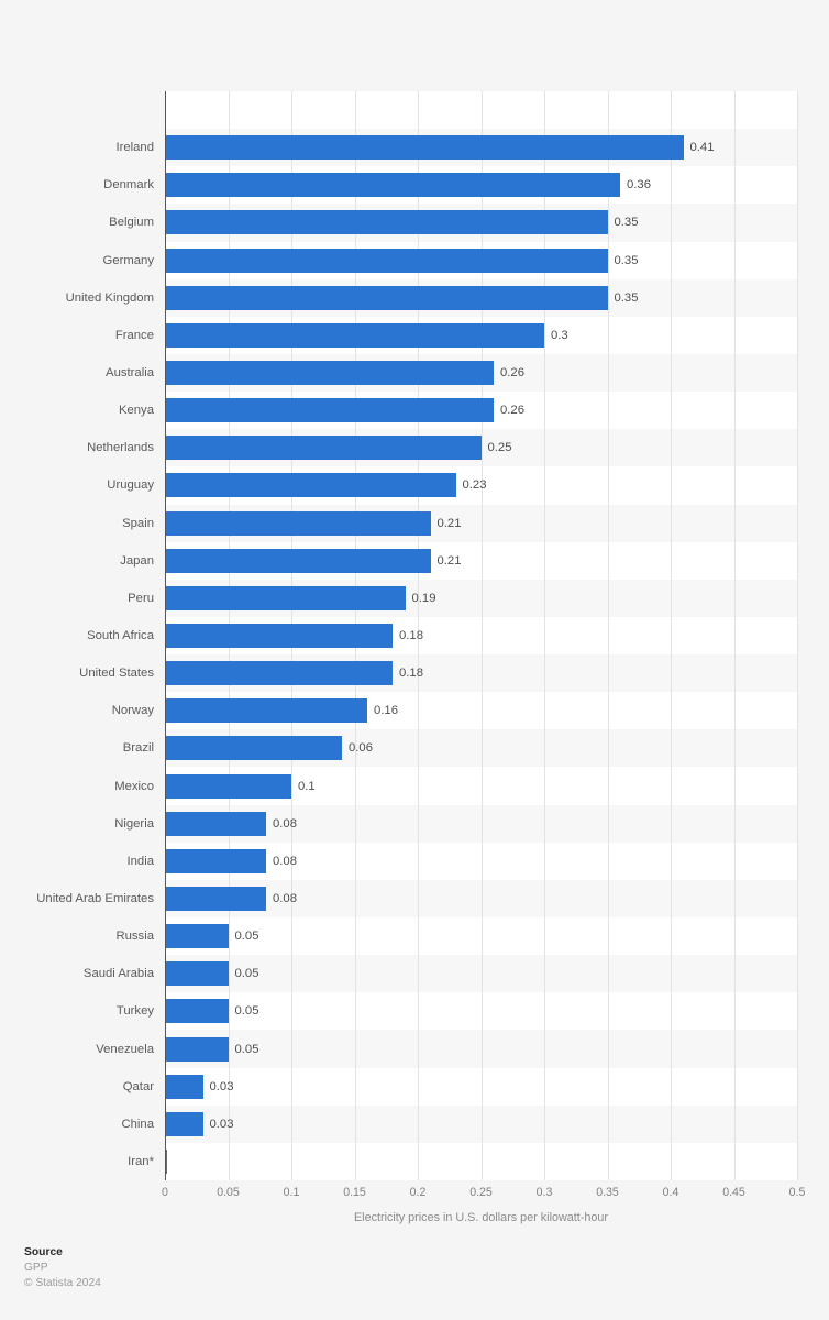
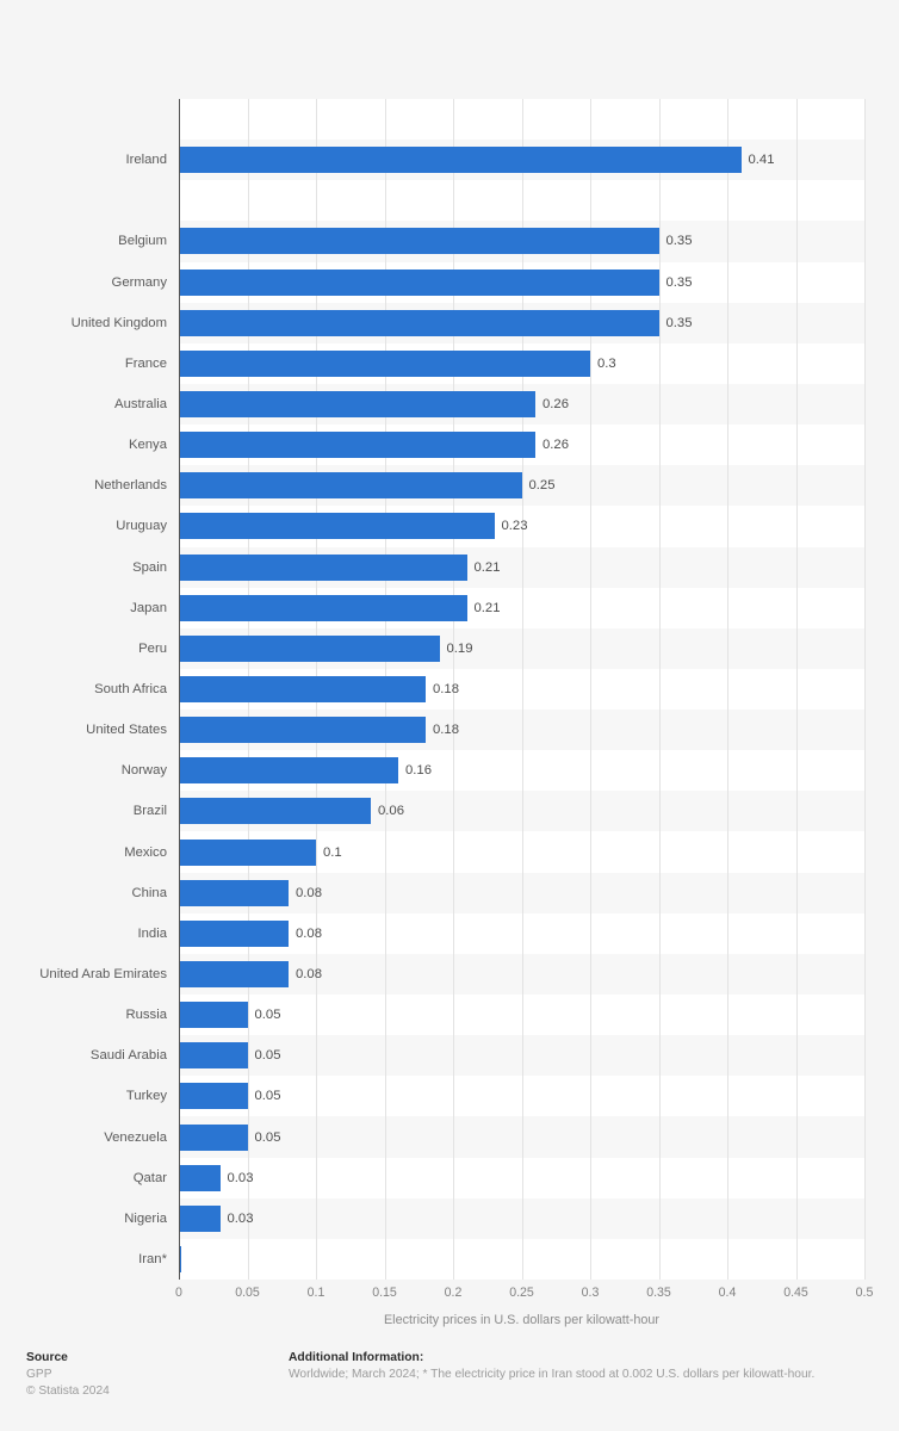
  Ireland
  0.41
- Denmark
- 0.36
  Belgium
  0.35
  Germany
  0.35
  United Kingdom
  0.35
  France
  0.3
  Australia
  0.26
  Kenya
  0.26
  Netherlands
  0.25
  Uruguay
  0.23
  Spain
  0.21
  Japan
  0.21
  Peru
  0.19
  South Africa
  0.18
  United States
  0.18
  Norway
  0.16
  Brazil
  0.06
  Mexico
  0.1
- Nigeria
+ China
  0.08
  India
  0.08
  United Arab Emirates
  0.08
  Russia
  0.05
  Saudi Arabia
  0.05
  Turkey
  0.05
  Venezuela
  0.05
  Qatar
  0.03
- China
+ Nigeria
  0.03
  Iran*
  0
  0.05
  0.1
  0.15
  0.2
  0.25
  0.3
  0.35
  0.4
  0.45
  0.5
  Electricity prices in U.S. dollars per kilowatt-hour
  Source
  GPP
  © Statista 2024
+ Additional Information:
+ Worldwide; March 2024; * The electricity price in Iran stood at 0.002 U.S. dollars per kilowatt-hour.
